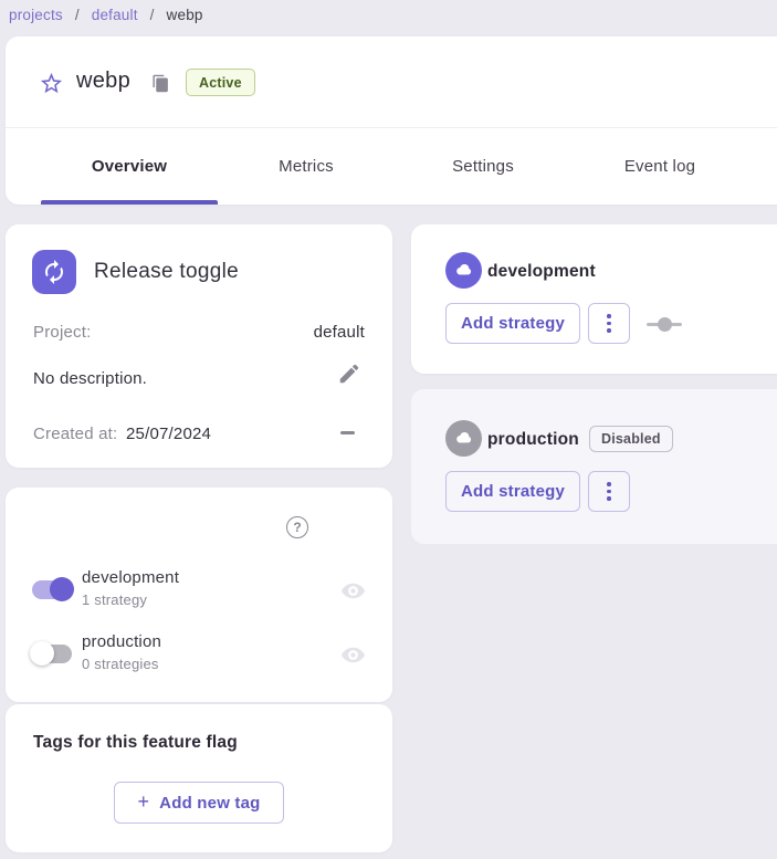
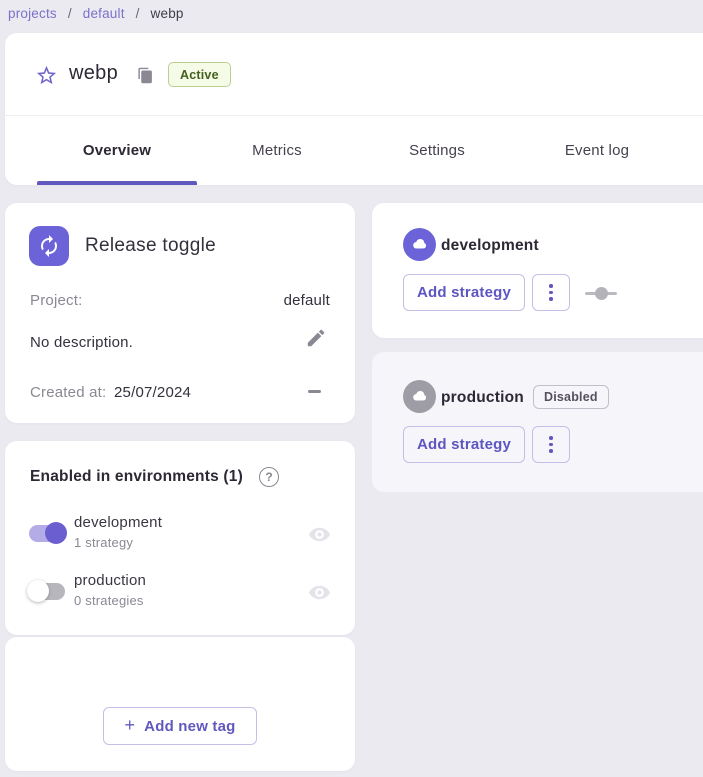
  projects / default / webp
  webp
  Active
  Overview
  Metrics
  Settings
  Event log
  Release toggle
  Project:
  default
  No description.
  Created at:
  25/07/2024
+ Enabled in environments (1)
  ?
  development
  1 strategy
  production
  0 strategies
- Tags for this feature flag
  +
  Add new tag
  development
  Add strategy
  production
  Disabled
  Add strategy
